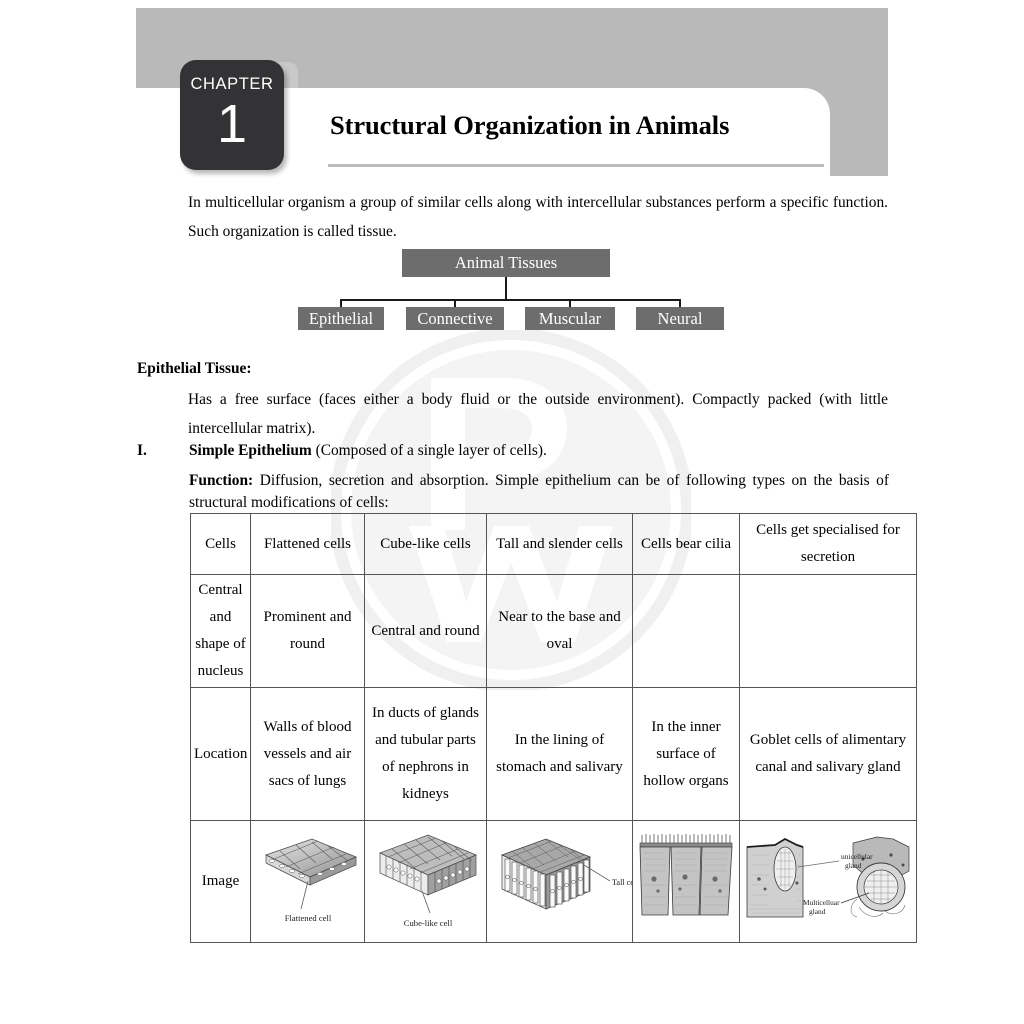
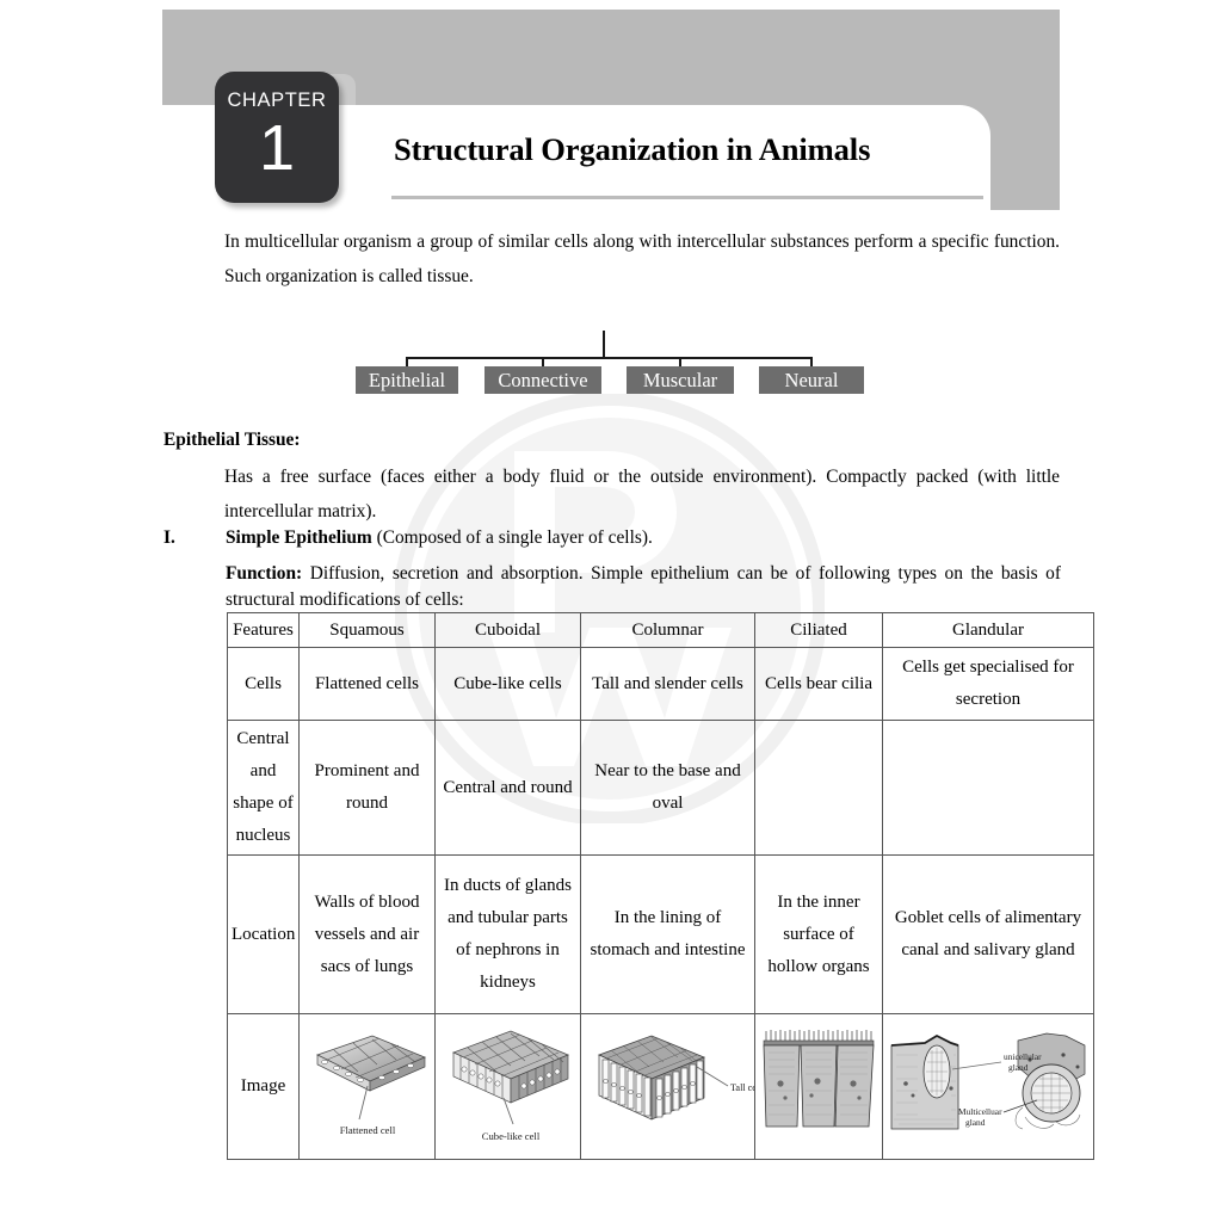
  CHAPTER
  1
  Structural Organization in Animals
  In multicellular organism a group of similar cells along with intercellular substances perform a specific function. Such organization is called tissue.
  Epithelial Tissue:
  Has a free surface (faces either a body fluid or the outside environment). Compactly packed (with little intercellular matrix).
  I.
  Simple Epithelium (Composed of a single layer of cells).
  Function: Diffusion, secretion and absorption. Simple epithelium can be of following types on the basis of structural modifications of cells:
- Animal Tissues
  Epithelial
  Connective
  Muscular
  Neural
+ Features	Squamous	Cuboidal	Columnar	Ciliated	Glandular
  Cells	Flattened cells	Cube-like cells	Tall and slender cells	Cells bear cilia	Cells get specialised for secretion
  Central and shape of nucleus	Prominent and round	Central and round	Near to the base and oval
- Location	Walls of blood vessels and air sacs of lungs	In ducts of glands and tubular parts of nephrons in kidneys	In the lining of stomach and salivary	In the inner surface of hollow organs	Goblet cells of alimentary canal and salivary gland
+ Location	Walls of blood vessels and air sacs of lungs	In ducts of glands and tubular parts of nephrons in kidneys	In the lining of stomach and intestine	In the inner surface of hollow organs	Goblet cells of alimentary canal and salivary gland
  Image	Flattened cell	Cube-like cell	Tall c		unicellular gland Multicelluar gland
